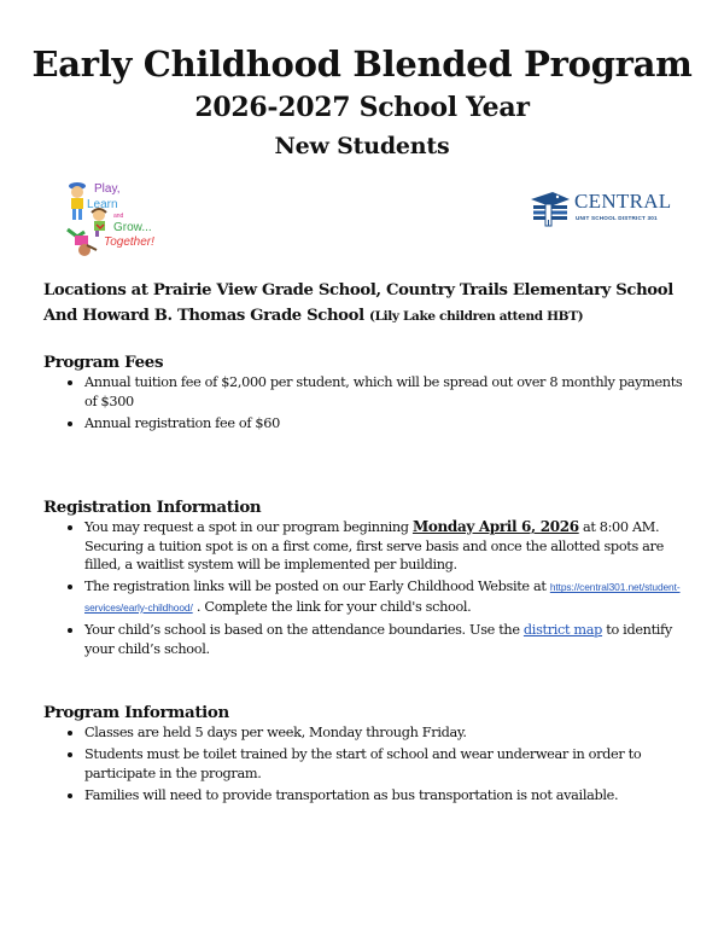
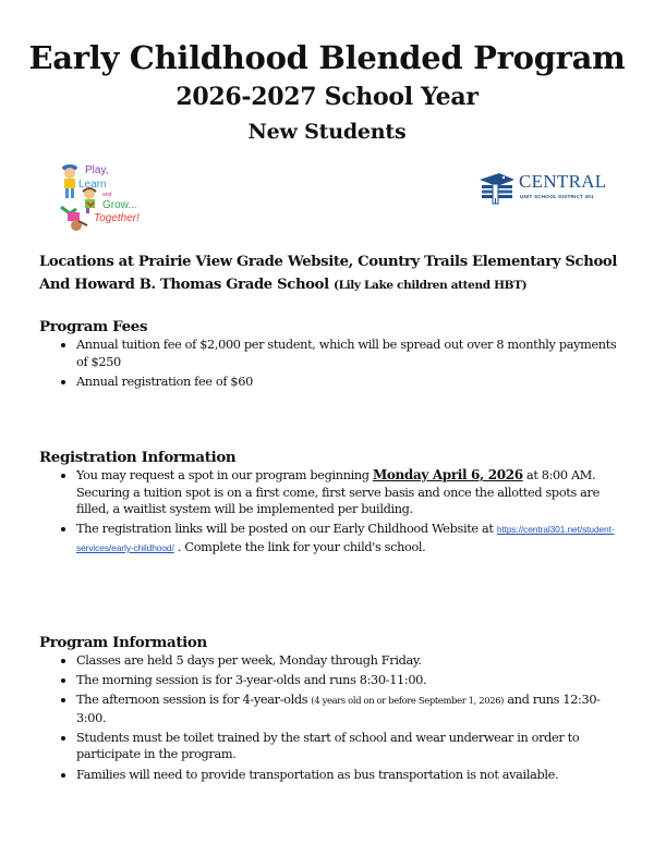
  Early Childhood Blended Program
  2026-2027 School Year
  New Students
  Play,
  Learn
  Grow...
  Together!
  CENTRAL
- Locations at Prairie View Grade School, Country Trails Elementary School And Howard B. Thomas Grade School (Lily Lake children attend HBT)
+ Locations at Prairie View Grade Website, Country Trails Elementary School And Howard B. Thomas Grade School (Lily Lake children attend HBT)
  Program Fees
- Annual tuition fee of $2,000 per student, which will be spread out over 8 monthly payments of $300
+ Annual tuition fee of $2,000 per student, which will be spread out over 8 monthly payments of $250
  Annual registration fee of $60
  Registration Information
  You may request a spot in our program beginning Monday April 6, 2026 at 8:00 AM. Securing a tuition spot is on a first come, first serve basis and once the allotted spots are filled, a waitlist system will be implemented per building.
  The registration links will be posted on our Early Childhood Website at https://central301.net/student-services/early-childhood/ . Complete the link for your child's school.
- Your child’s school is based on the attendance boundaries. Use the district map to identify your child’s school.
  Program Information
  Classes are held 5 days per week, Monday through Friday.
+ The morning session is for 3-year-olds and runs 8:30-11:00.
+ The afternoon session is for 4-year-olds (4 years old on or before September 1, 2026) and runs 12:30-3:00.
  Students must be toilet trained by the start of school and wear underwear in order to participate in the program.
  Families will need to provide transportation as bus transportation is not available.
